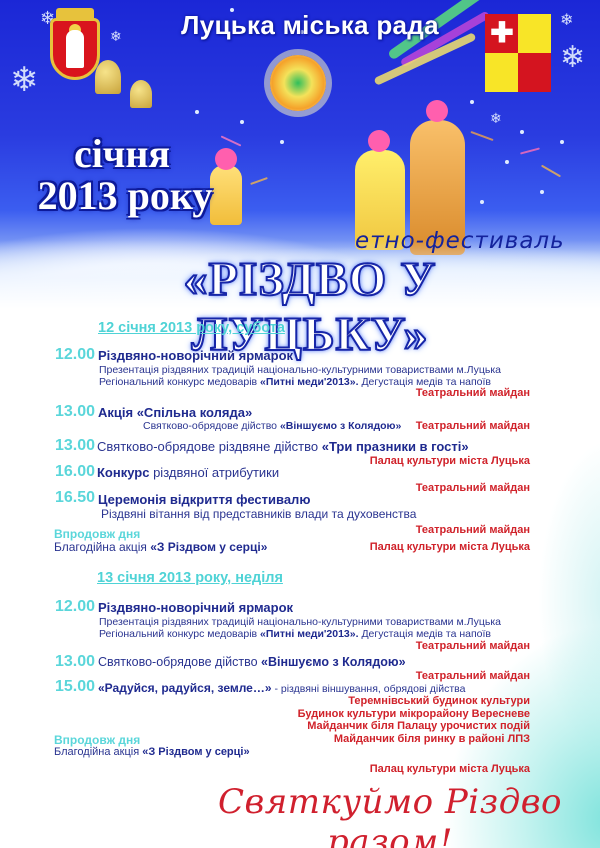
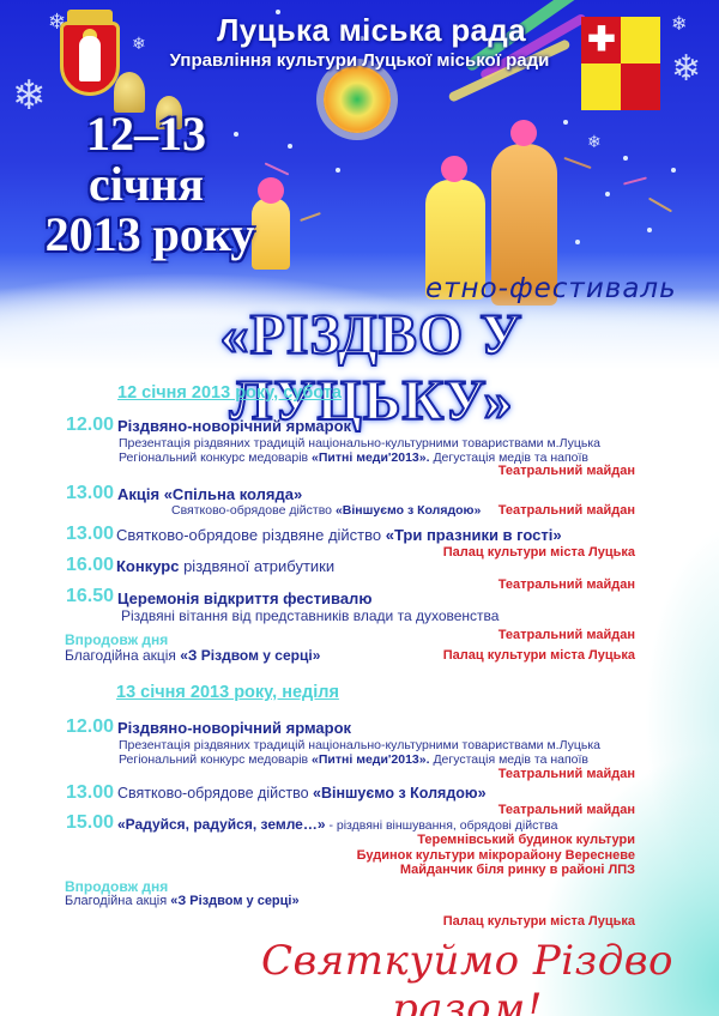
  ❄
  ❄
  ❄
  ❄
  ❄
  ❄
  ✚
  Луцька міська рада
+ Управління культури Луцької міської ради
+ 12–13
  січня
  2013 року
  етно-фестиваль
  «РІЗДВО У ЛУЦЬКУ»
  12 січня 2013 року, субота
  12.00
  Різдвяно-новорічний ярмарок
  Презентація різдвяних традицій національно-культурними товариствами м.Луцька
  Регіональний конкурс медоварів «Питні меди'2013». Дегустація медів та напоїв
  Театральний майдан
  13.00
  Акція «Спільна коляда»
  Святково-обрядове дійство «Віншуємо з Колядою»
  Театральний майдан
  13.00
  Святково-обрядове різдвяне дійство «Три празники в гості»
  Палац культури міста Луцька
  16.00
  Конкурс різдвяної атрибутики
  Театральний майдан
  16.50
  Церемонія відкриття фестивалю
  Різдвяні вітання від представників влади та духовенства
  Театральний майдан
  Впродовж дня
  Благодійна акція «З Різдвом у серці»
  Палац культури міста Луцька
  13 січня 2013 року, неділя
  12.00
  Різдвяно-новорічний ярмарок
  Презентація різдвяних традицій національно-культурними товариствами м.Луцька
  Регіональний конкурс медоварів «Питні меди'2013». Дегустація медів та напоїв
  Театральний майдан
  13.00
  Святково-обрядове дійство «Віншуємо з Колядою»
  Театральний майдан
  15.00
  «Радуйся, радуйся, земле…» - різдвяні віншування, обрядові дійства
  Теремнівський будинок культури
  Будинок культури мікрорайону Вересневе
- Майданчик біля Палацу урочистих подій
  Майданчик біля ринку в районі ЛПЗ
  Впродовж дня
  Благодійна акція «З Різдвом у серці»
  Палац культури міста Луцька
  Святкуймо Різдво разом!
